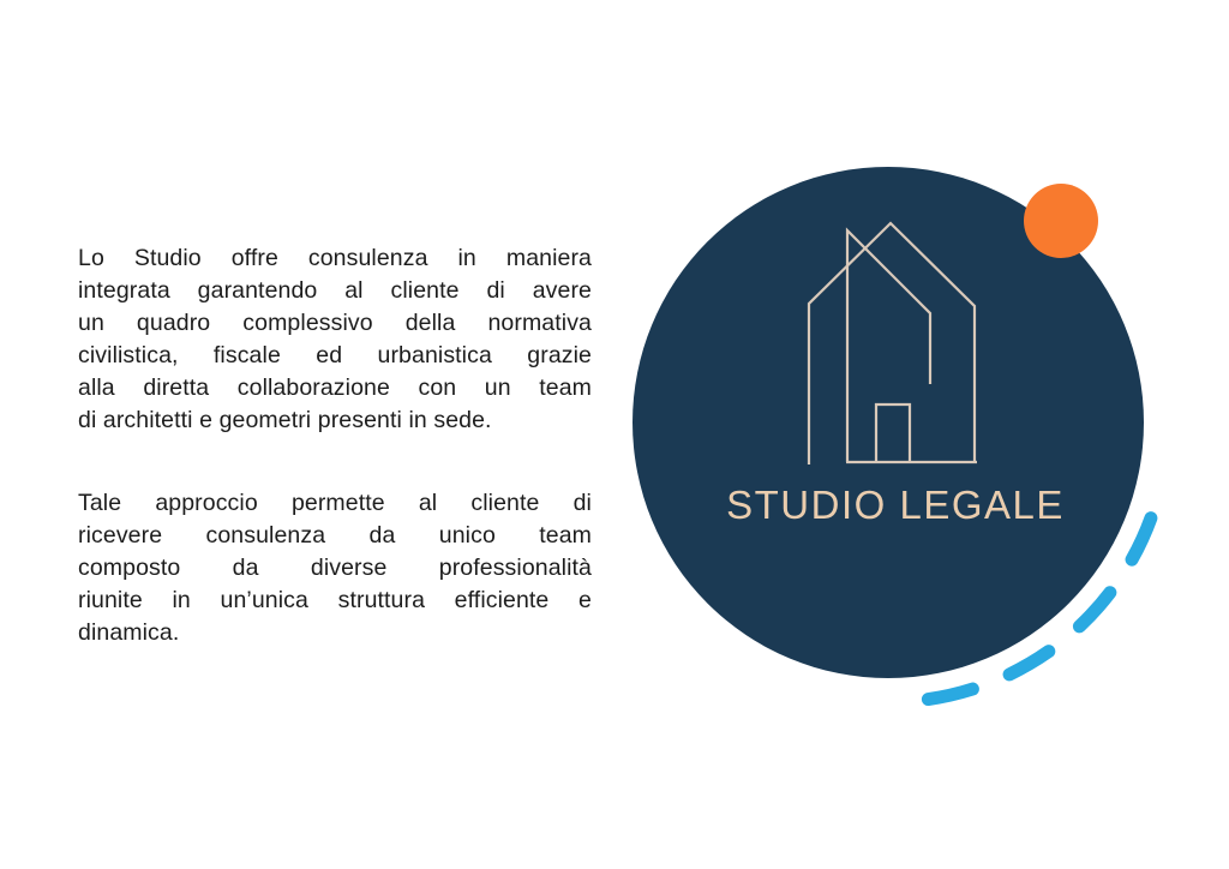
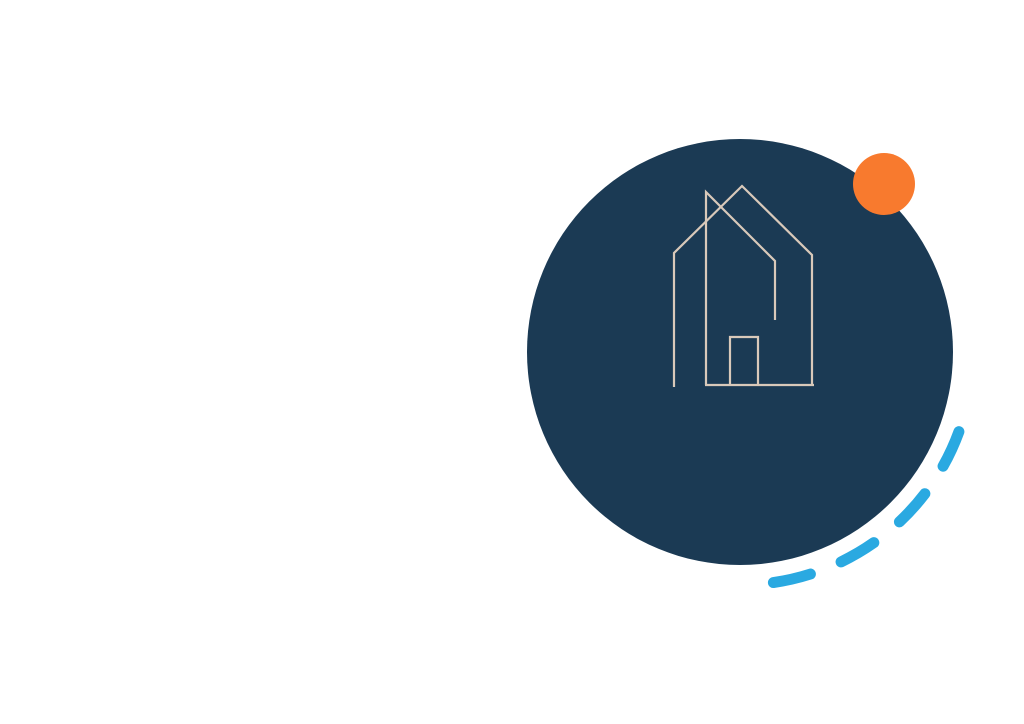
- Lo Studio offre consulenza in maniera
- integrata garantendo al cliente di avere
- un quadro complessivo della normativa
- civilistica, fiscale ed urbanistica grazie
- alla diretta collaborazione con un team
- di architetti e geometri presenti in sede.
- Tale approccio permette al cliente di
- ricevere consulenza da unico team
- composto da diverse professionalità
- riunite in un’unica struttura efficiente e
- dinamica.
- STUDIO LEGALE
